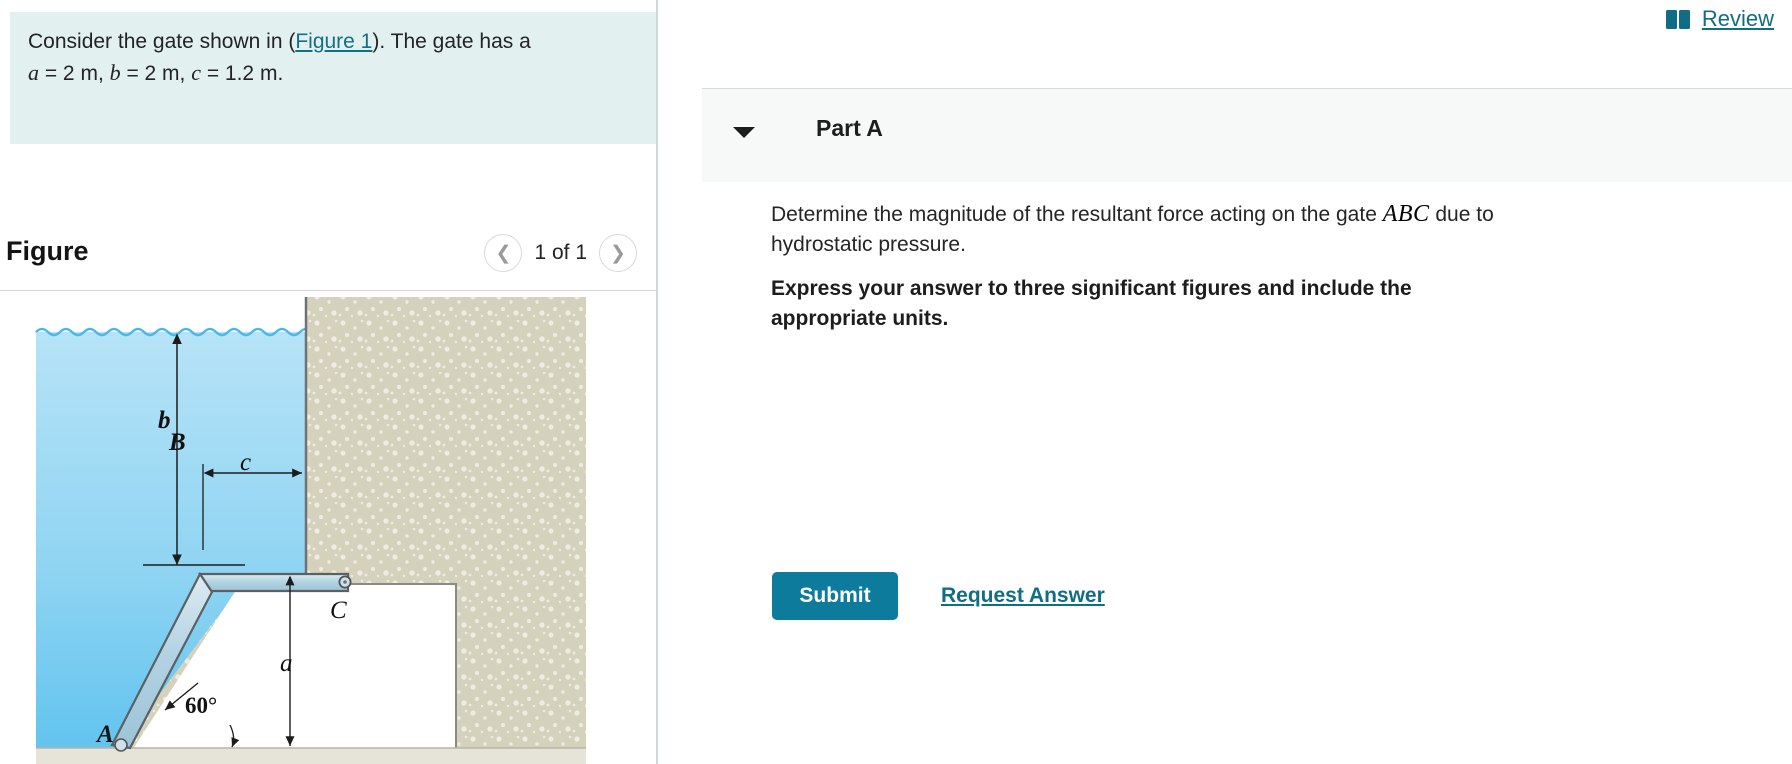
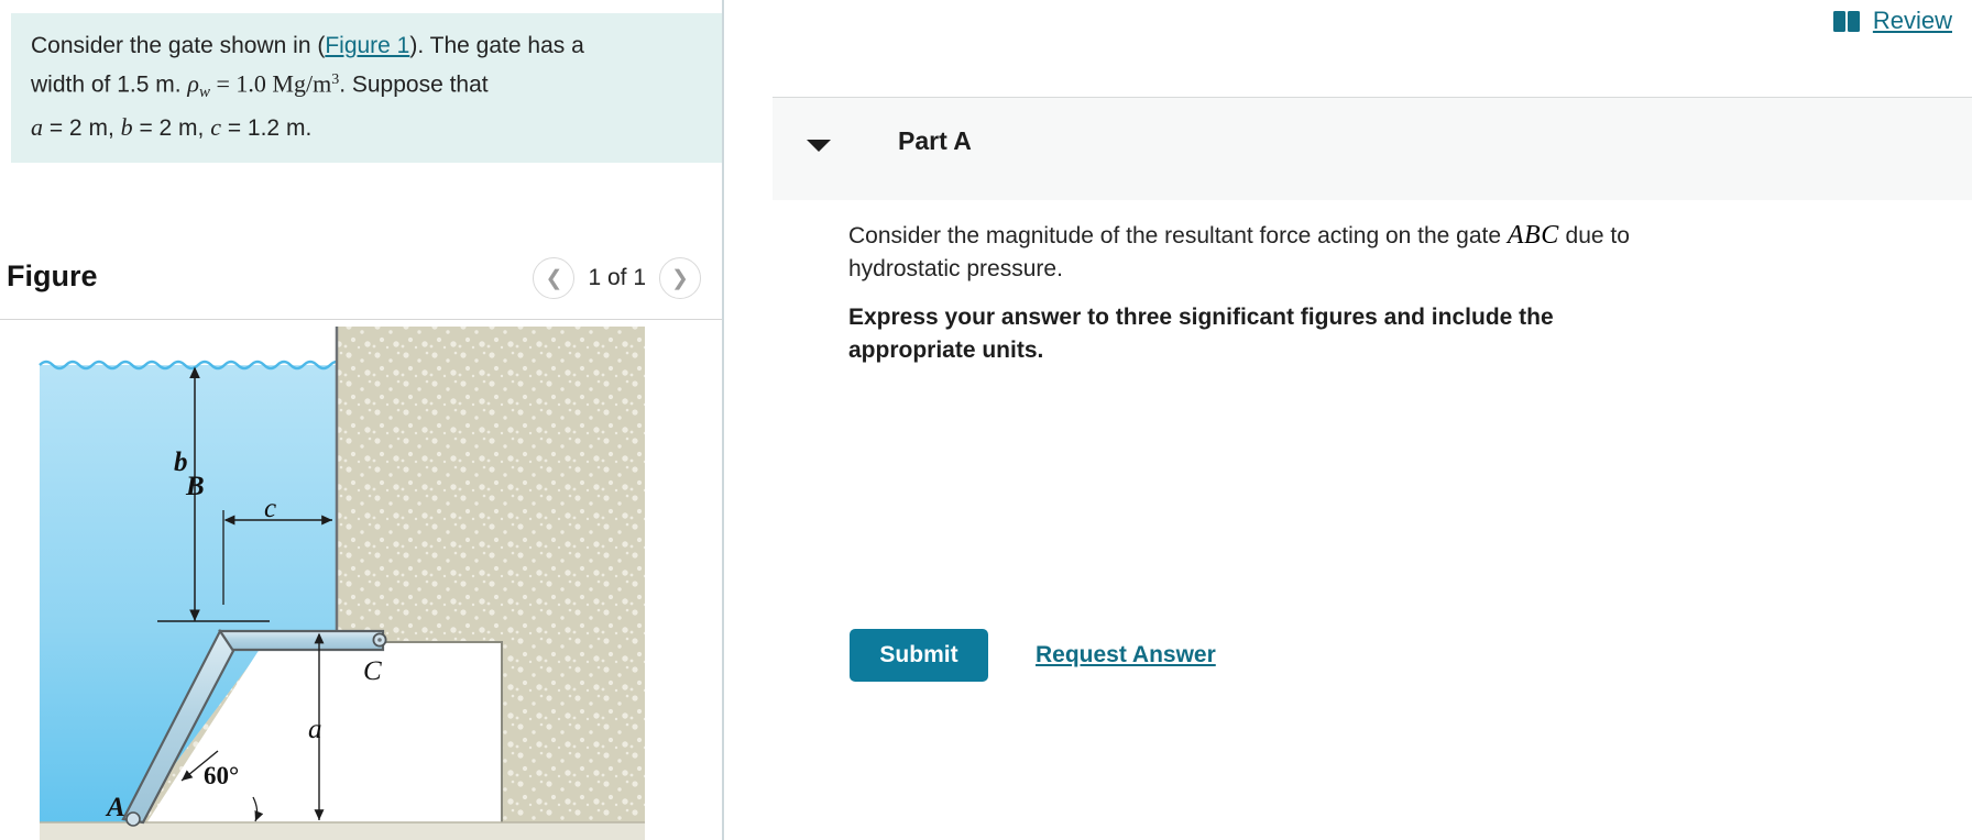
  Consider the gate shown in (Figure 1). The gate has a
+ width of 1.5 m. ρw = 1.0 Mg/m3. Suppose that
  a = 2 m, b = 2 m, c = 1.2 m.
  Figure
  ❮
  1 of 1
  ❯
  b
  c
  B
  C
  a
  60°
  A
  Review
  Part A
- Determine the magnitude of the resultant force acting on the gate ABC due to hydrostatic pressure.
+ Consider the magnitude of the resultant force acting on the gate ABC due to hydrostatic pressure.
  Express your answer to three significant figures and include the appropriate units.
  Submit
  Request Answer
